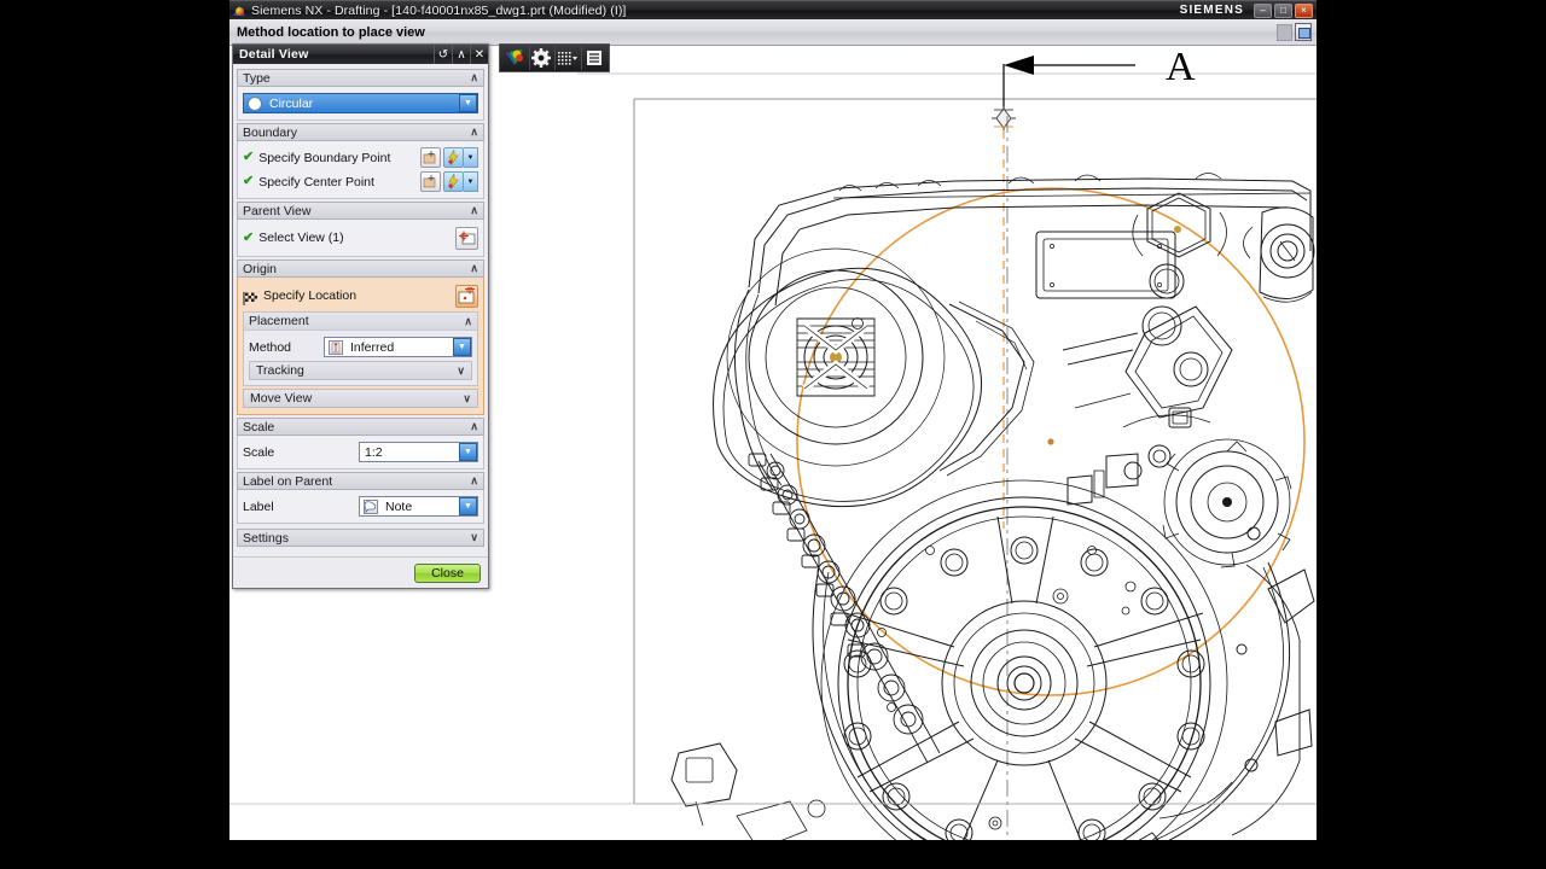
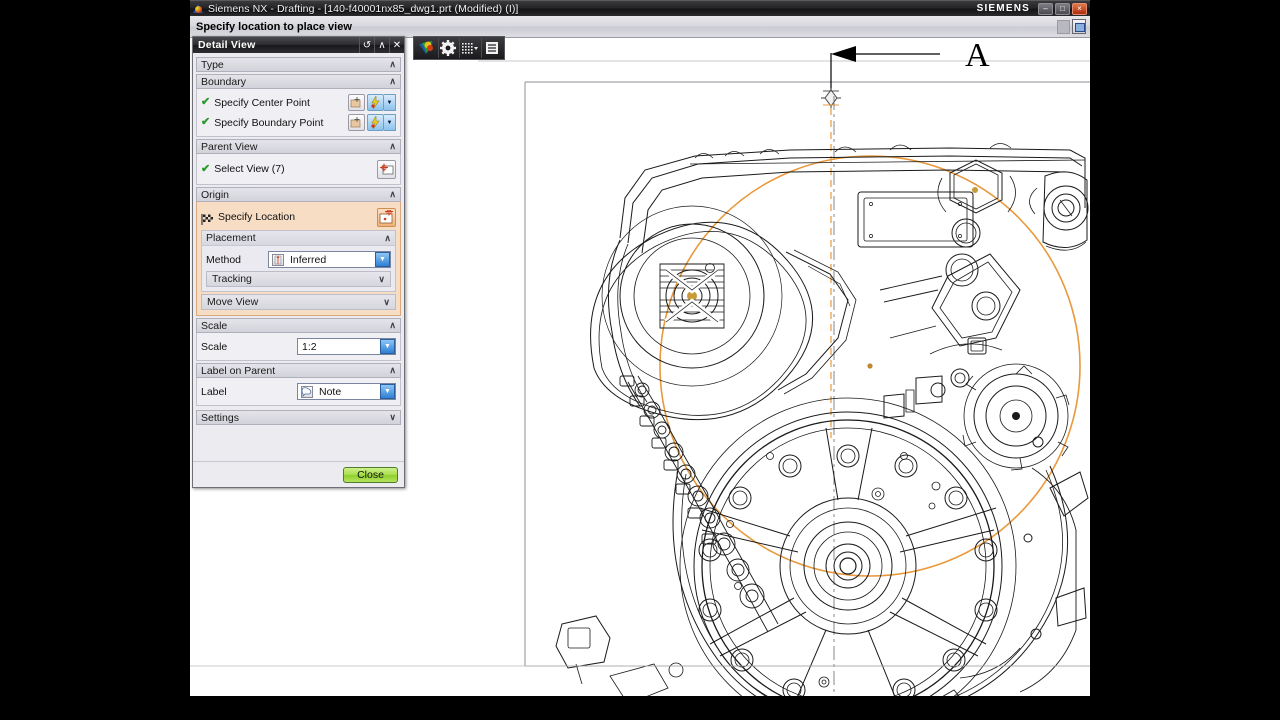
  Siemens NX - Drafting - [140-f40001nx85_dwg1.prt (Modified) (I)]
  SIEMENS
  –
  □
  ×
- Method location to place view
+ Specify location to place view
  A
  Detail View
  ↺
  ∧
  ✕
  Type
  ∧
- Circular
  Boundary
  ∧
  ✔
- Specify Boundary Point
+ Specify Center Point
  ✔
- Specify Center Point
+ Specify Boundary Point
  Parent View
  ∧
  ✔
- Select View (1)
+ Select View (7)
  Origin
  ∧
  Specify Location
  Placement
  ∧
  Method
  Inferred
  Tracking
  ∨
  Move View
  ∨
  Scale
  ∧
  Scale
  1:2
  Label on Parent
  ∧
  Label
  Note
  Settings
  ∨
  Close
